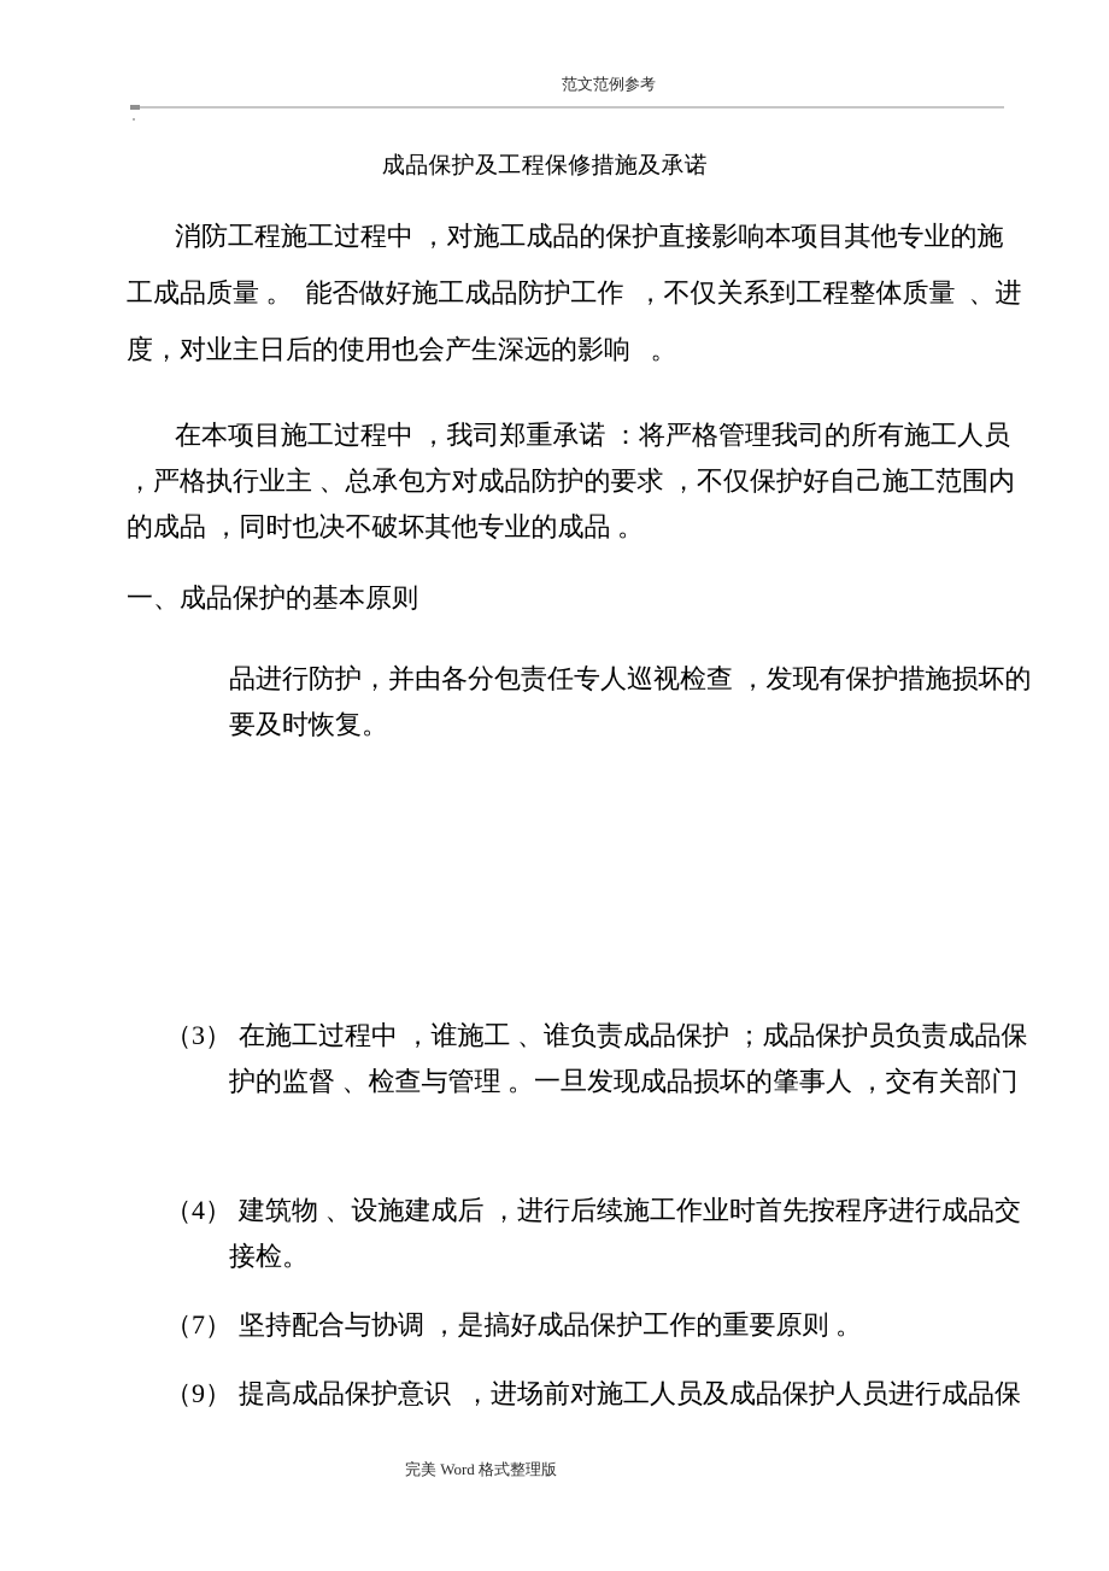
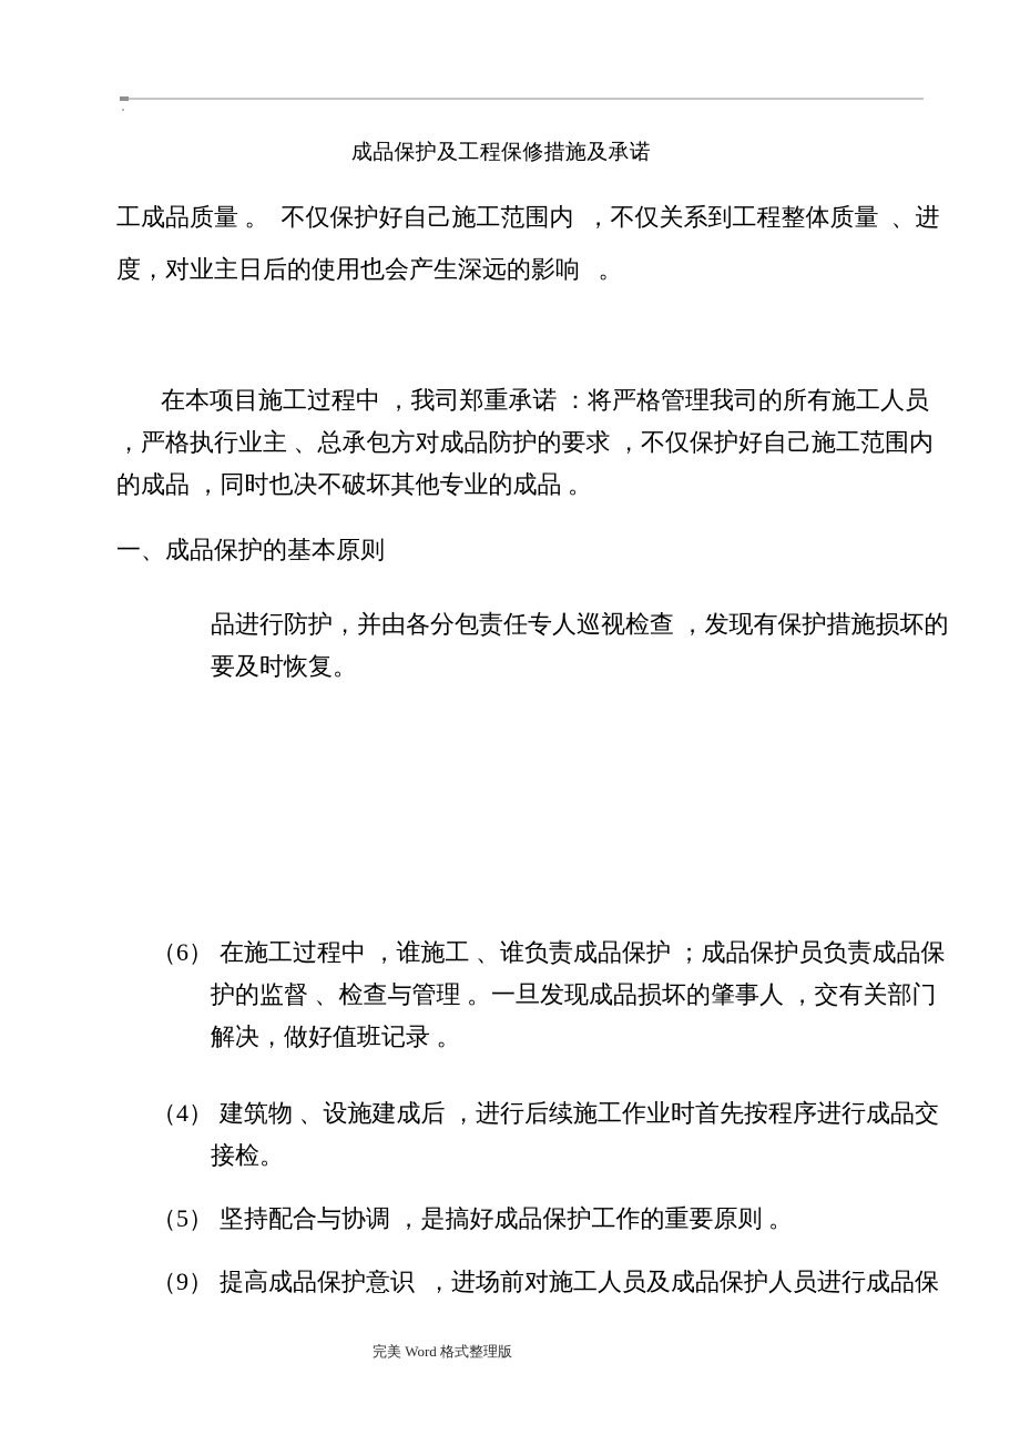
- 范文范例参考
  成品保护及工程保修措施及承诺
- 消防工程施工过程中 ，对施工成品的保护直接影响本项目其他专业的施
- 工成品质量 。 能否做好施工成品防护工作 ，不仅关系到工程整体质量 、进
+ 工成品质量 。 不仅保护好自己施工范围内 ，不仅关系到工程整体质量 、进
  度，对业主日后的使用也会产生深远的影响 。
  在本项目施工过程中 ，我司郑重承诺 ：将严格管理我司的所有施工人员
  ，严格执行业主 、总承包方对成品防护的要求 ，不仅保护好自己施工范围内
  的成品 ，同时也决不破坏其他专业的成品 。
  一、成品保护的基本原则
  品进行防护，并由各分包责任专人巡视检查 ，发现有保护措施损坏的
  要及时恢复。
- （3） 在施工过程中 ，谁施工 、谁负责成品保护 ；成品保护员负责成品保
+ （6） 在施工过程中 ，谁施工 、谁负责成品保护 ；成品保护员负责成品保
  护的监督 、检查与管理 。一旦发现成品损坏的肇事人 ，交有关部门
+ 解决，做好值班记录 。
  （4） 建筑物 、设施建成后 ，进行后续施工作业时首先按程序进行成品交
  接检。
- （7） 坚持配合与协调 ，是搞好成品保护工作的重要原则 。
+ （5） 坚持配合与协调 ，是搞好成品保护工作的重要原则 。
  （9） 提高成品保护意识 ，进场前对施工人员及成品保护人员进行成品保
  完美 Word 格式整理版
